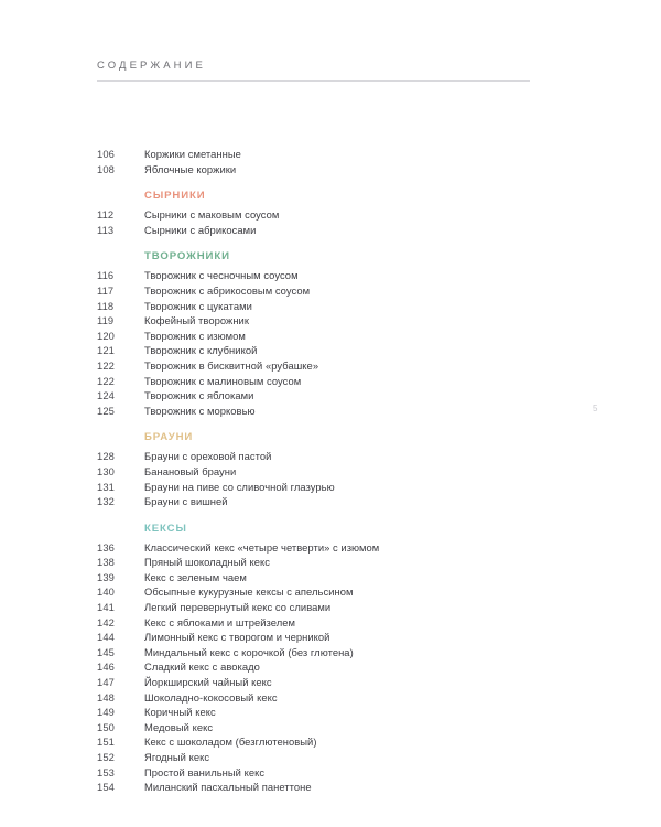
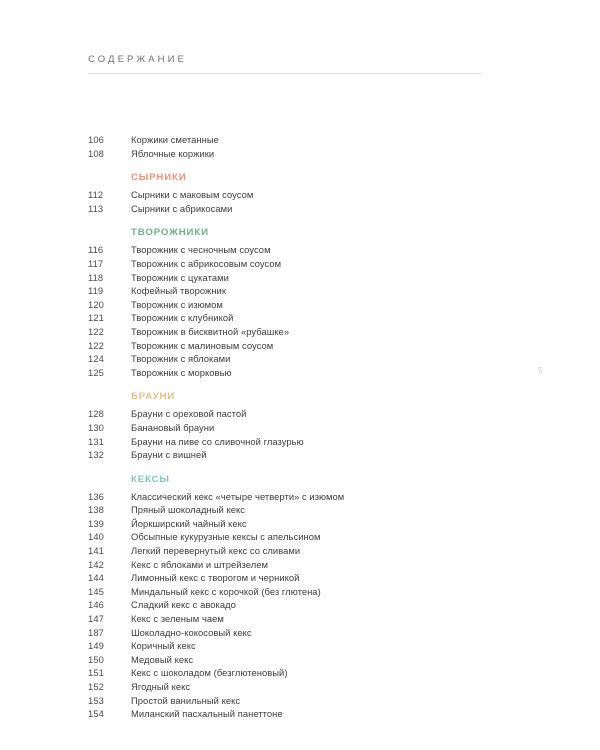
  СОДЕРЖАНИЕ
  5
  106
  Коржики сметанные
  108
  Яблочные коржики
  СЫРНИКИ
  112
  Сырники с маковым соусом
  113
  Сырники с абрикосами
  ТВОРОЖНИКИ
  116
  Творожник с чесночным соусом
  117
  Творожник с абрикосовым соусом
  118
  Творожник с цукатами
  119
  Кофейный творожник
  120
  Творожник с изюмом
  121
  Творожник с клубникой
  122
  Творожник в бисквитной «рубашке»
  122
  Творожник с малиновым соусом
  124
  Творожник с яблоками
  125
  Творожник с морковью
  БРАУНИ
  128
  Брауни с ореховой пастой
  130
  Банановый брауни
  131
  Брауни на пиве со сливочной глазурью
  132
  Брауни с вишней
  КЕКСЫ
  136
  Классический кекс «четыре четверти» с изюмом
  138
  Пряный шоколадный кекс
  139
- Кекс с зеленым чаем
+ Йоркширский чайный кекс
  140
  Обсыпные кукурузные кексы с апельсином
  141
  Легкий перевернутый кекс со сливами
  142
  Кекс с яблоками и штрейзелем
  144
  Лимонный кекс с творогом и черникой
  145
  Миндальный кекс с корочкой (без глютена)
  146
  Сладкий кекс с авокадо
  147
- Йоркширский чайный кекс
+ Кекс с зеленым чаем
- 148
+ 187
  Шоколадно-кокосовый кекс
  149
  Коричный кекс
  150
  Медовый кекс
  151
  Кекс с шоколадом (безглютеновый)
  152
  Ягодный кекс
  153
  Простой ванильный кекс
  154
  Миланский пасхальный панеттоне
